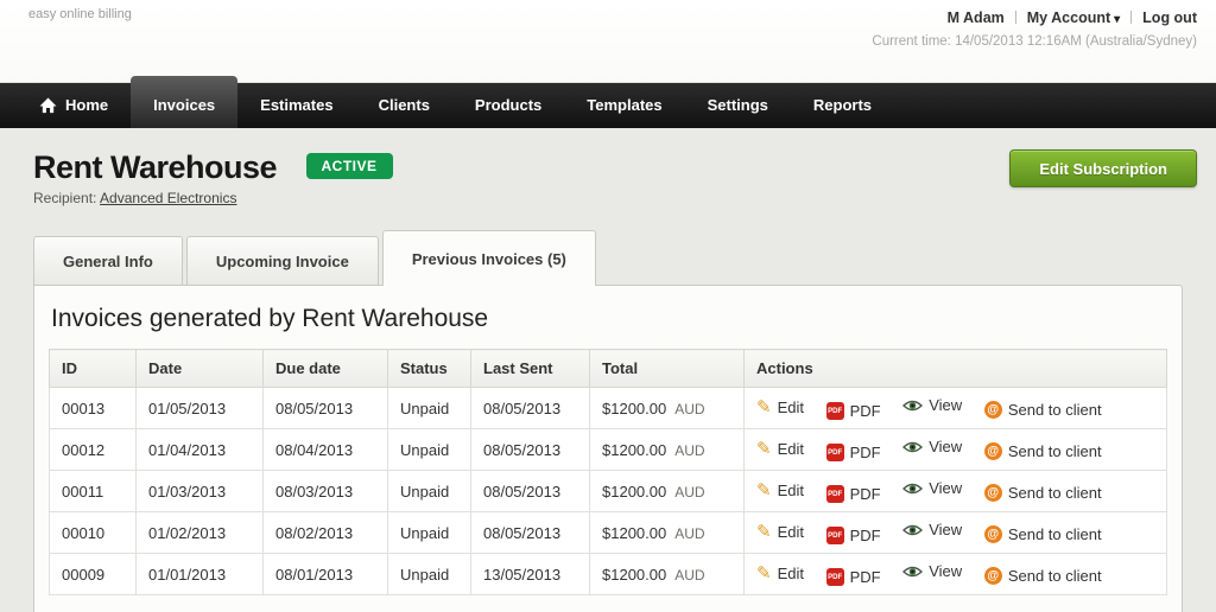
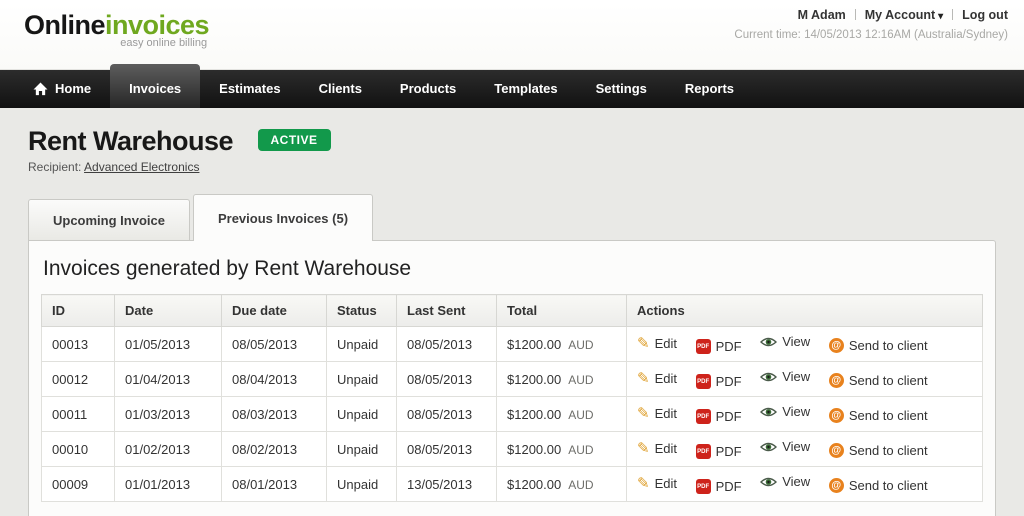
+ Onlineinvoices
  easy online billing
  M Adam My Account ▾ Log out
  Current time: 14/05/2013 12:16AM (Australia/Sydney)
  Home
  Invoices
  Estimates
  Clients
  Products
  Templates
  Settings
  Reports
  Rent Warehouse ACTIVE
  Recipient: Advanced Electronics
- Edit Subscription
- General Info
  Upcoming Invoice
  Previous Invoices (5)
  Invoices generated by Rent Warehouse
  ID	Date	Due date	Status	Last Sent	Total	Actions
  00013	01/05/2013	08/05/2013	Unpaid	08/05/2013	$1200.00 AUD	✎ Edit PDF View @ Send to client
  00012	01/04/2013	08/04/2013	Unpaid	08/05/2013	$1200.00 AUD	✎ Edit PDF View @ Send to client
  00011	01/03/2013	08/03/2013	Unpaid	08/05/2013	$1200.00 AUD	✎ Edit PDF View @ Send to client
  00010	01/02/2013	08/02/2013	Unpaid	08/05/2013	$1200.00 AUD	✎ Edit PDF View @ Send to client
  00009	01/01/2013	08/01/2013	Unpaid	13/05/2013	$1200.00 AUD	✎ Edit PDF View @ Send to client
